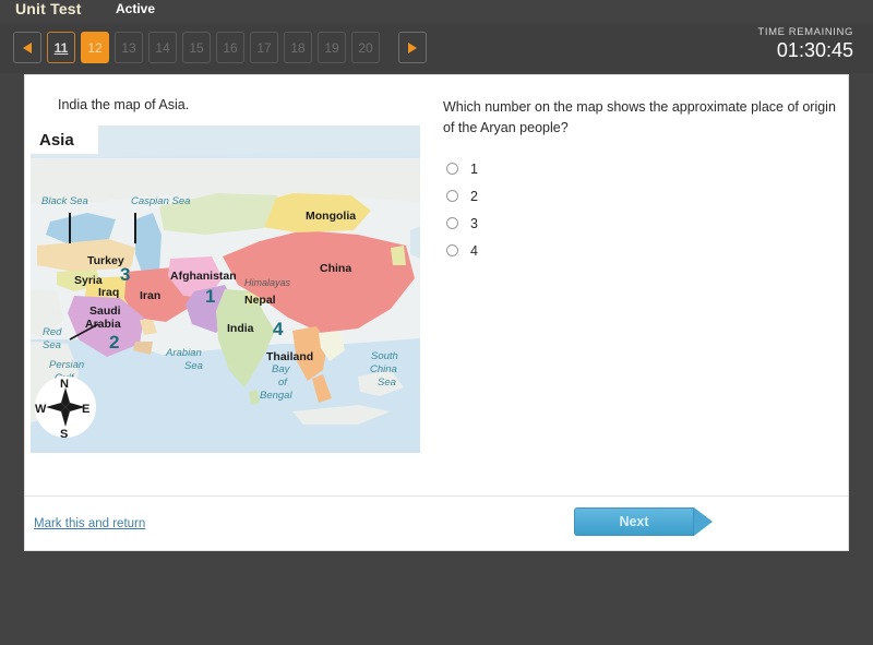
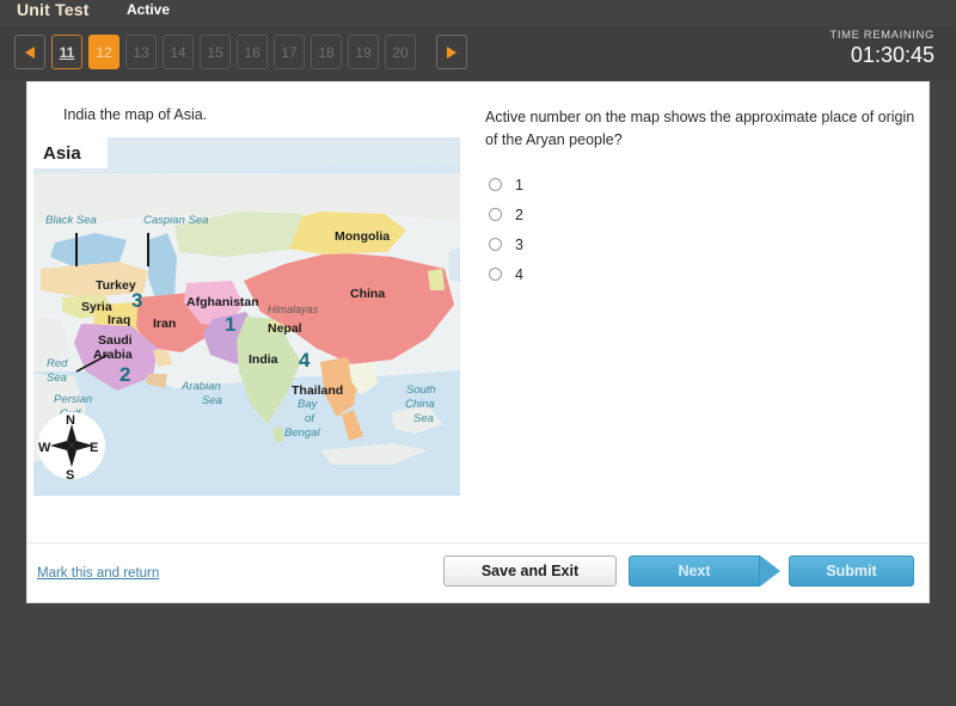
  Unit Test
  Active
  11
  12
  13
  14
  15
  16
  17
  18
  19
  20
  TIME REMAINING
  01:30:45
  India the map of Asia.
  Asia
  Black Sea
  Caspian Sea
  Red
  Sea
  Persian
  Arabian
  Sea
  Bay
  of
  Bengal
  South
  China
  Sea
  Himalayas
  Turkey
  Syria
  Iraq
  Iran
  Afghanistan
  Saudi
  Arabia
  Nepal
  India
  China
  Mongolia
  Thailand
  1
  2
  3
  4
  N
  E
  S
  W
- Which number on the map shows the approximate place of origin of the Aryan people?
+ Active number on the map shows the approximate place of origin of the Aryan people?
  1
  2
  3
  4
  Mark this and return
+ Save and Exit
  Next
+ Submit
